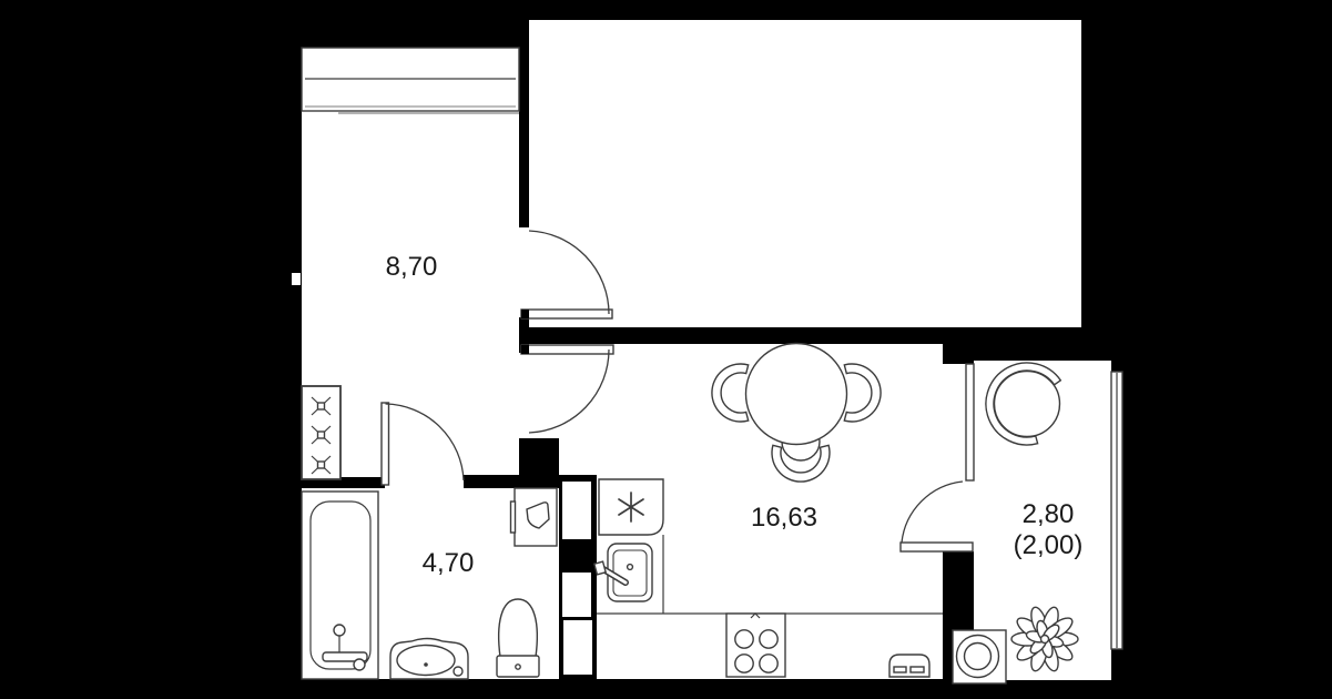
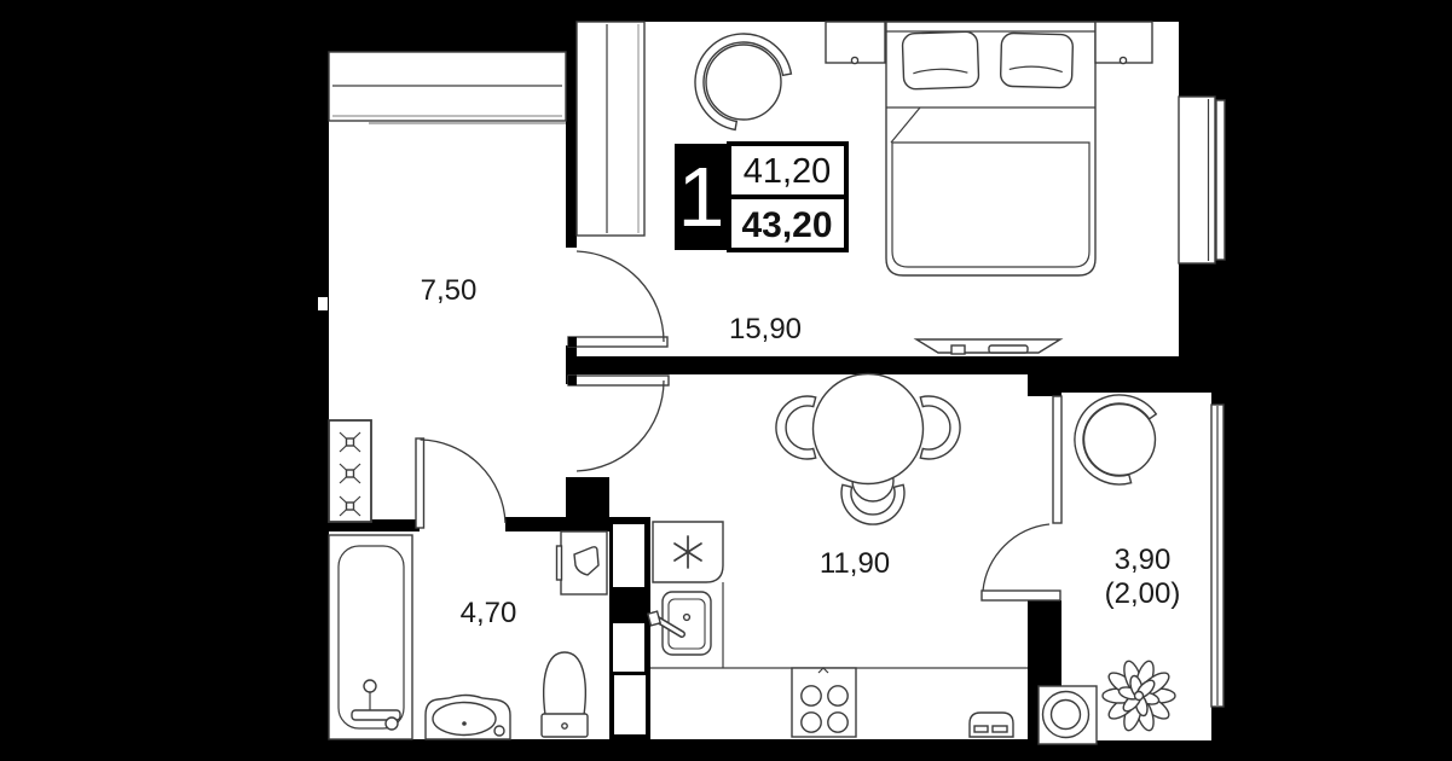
- 8,70
+ 7,50
+ 15,90
+ 1
+ 41,20
+ 43,20
- 16,63
+ 11,90
  4,70
- 2,80
+ 3,90
  (2,00)
